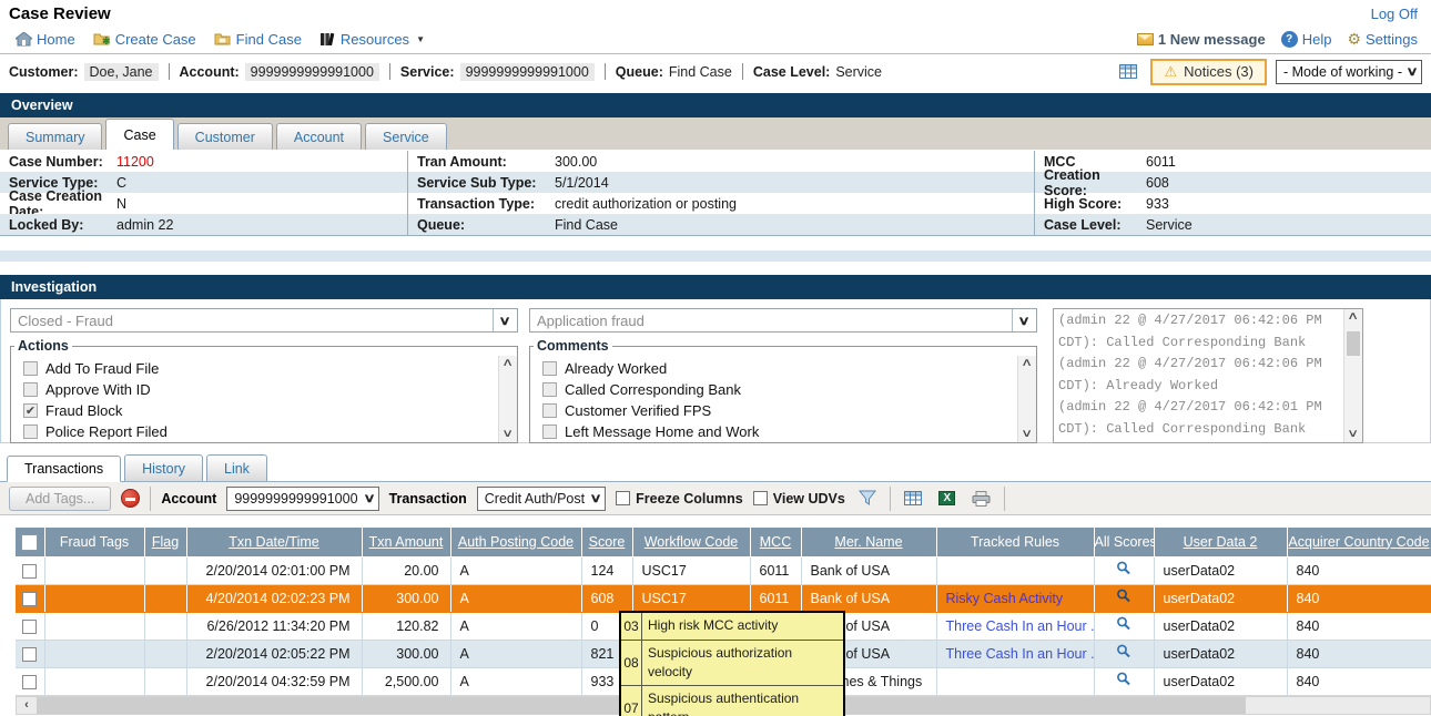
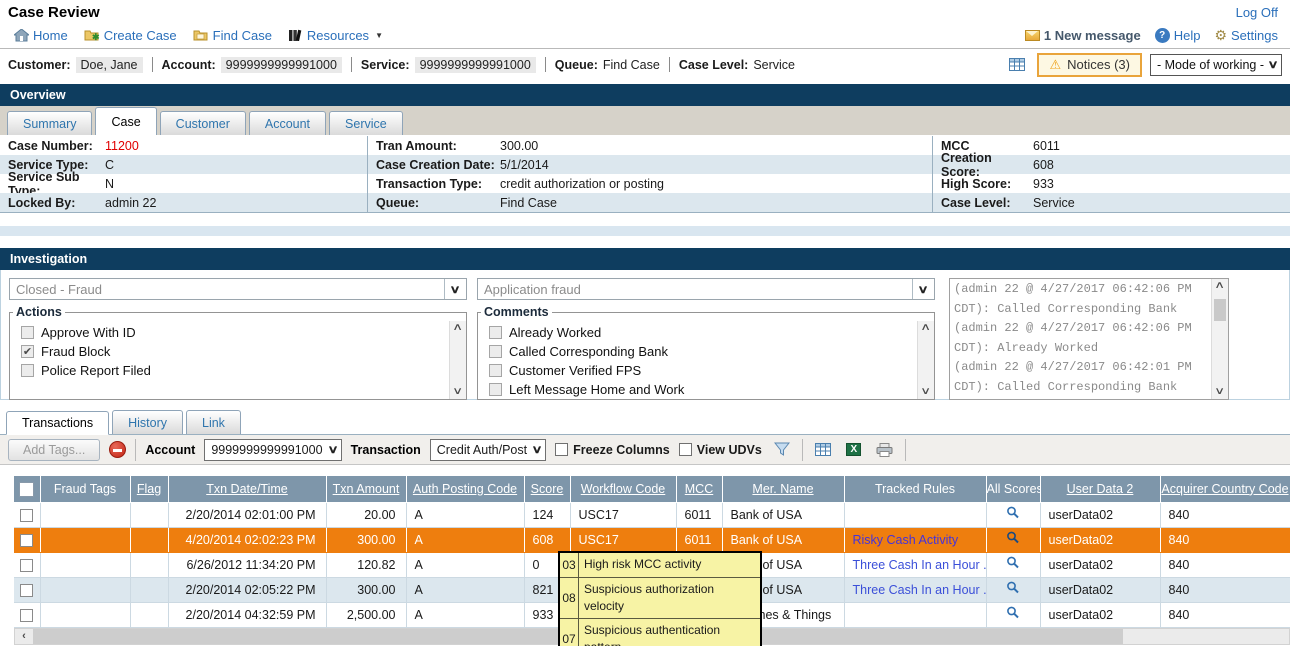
  Case Review
  Log Off
  Home
  ✱
  Create Case
  Find Case
  Resources
  ▼
  1 New message
  ?
  Help
  ⚙
  Settings
  Customer:
  Doe, Jane
  Account:
  9999999999991000
  Service:
  9999999999991000
  Queue:
  Find Case
  Case Level:
  Service
  ⚠
  Notices (3)
  - Mode of working -
  ∨
  Overview
  Summary
  Case
  Customer
  Account
  Service
  Case Number:
  11200
  Service Type:
  C
- Case Creation Date:
+ Service Sub Type:
  N
  Locked By:
  admin 22
  Tran Amount:
  300.00
- Service Sub Type:
+ Case Creation Date:
  5/1/2014
  Transaction Type:
  credit authorization or posting
  Queue:
  Find Case
  MCC
  6011
  Creation Score:
  608
  High Score:
  933
  Case Level:
  Service
  Investigation
  Closed - Fraud
  ∨
  Actions
- Add To Fraud File
  Approve With ID
  ✔
  Fraud Block
  Police Report Filed
  ∧
  ∨
  Application fraud
  ∨
  Comments
  Already Worked
  Called Corresponding Bank
  Customer Verified FPS
  Left Message Home and Work
  ∧
  ∨
  (admin 22 @ 4/27/2017 06:42:06 PM CDT): Called Corresponding Bank
  (admin 22 @ 4/27/2017 06:42:06 PM CDT): Already Worked
  (admin 22 @ 4/27/2017 06:42:01 PM CDT): Called Corresponding Bank
  ∧
  ∨
  Transactions
  History
  Link
  Add Tags...
  Account
  9999999999991000
  ∨
  Transaction
  Credit Auth/Post
  ∨
  Freeze Columns
  View UDVs
  X
  	Fraud Tags	Flag	Txn Date/Time	Txn Amount	Auth Posting Code	Score	Workflow Code	MCC	Mer. Name	Tracked Rules	All Score	User Data 2	Acquirer Country Code
  			2/20/2014 02:01:00 PM	20.00	A	124	USC17	6011	Bank of USA			userData02	840
  			4/20/2014 02:02:23 PM	300.00	A	608	USC17	6011	Bank of USA	Risky Cash Activity		userData02	840
  			6/26/2012 11:34:20 PM	120.82	A	0			of USA	Three Cash In an Hour .		userData02	840
  			2/20/2014 02:05:22 PM	300.00	A	821			of USA	Three Cash In an Hour .		userData02	840
  			2/20/2014 04:32:59 PM	2,500.00	A	933			es & Things			userData02	840
  ‹
  03
  High risk MCC activity
  08
  Suspicious authorization velocity
  07
  Suspicious authentication
